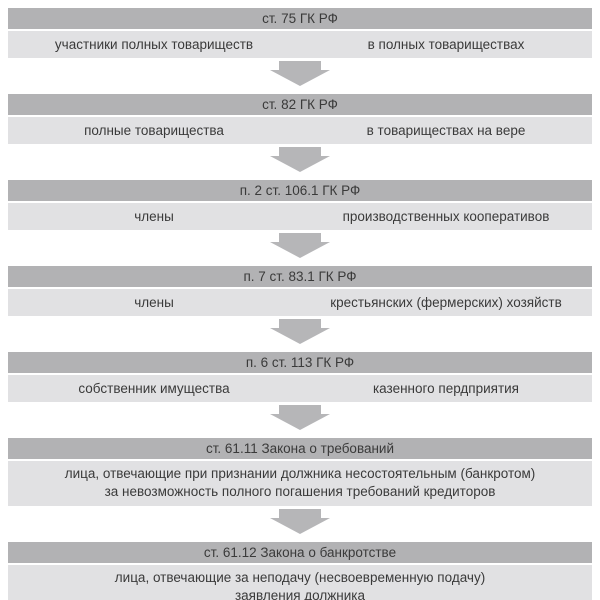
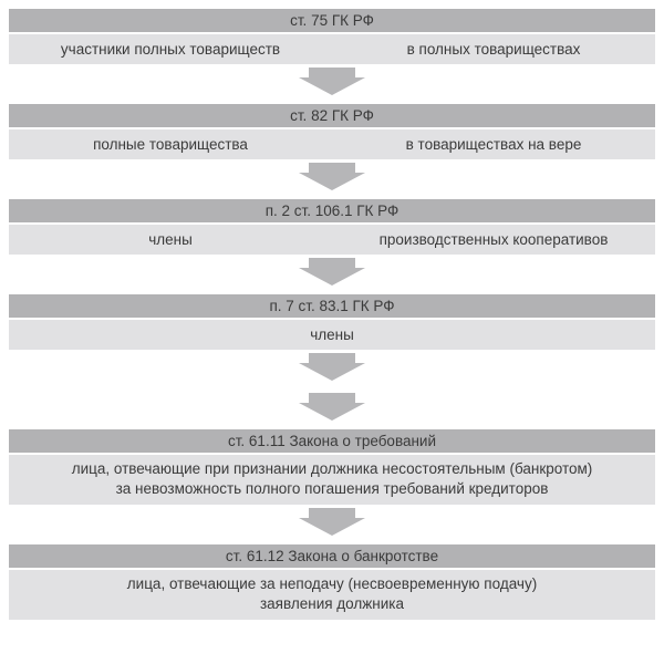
  ст. 75 ГК РФ
  участники полных товариществ
  в полных товариществах
  ст. 82 ГК РФ
  полные товарищества
  в товариществах на вере
  п. 2 ст. 106.1 ГК РФ
  члены
  производственных кооперативов
  п. 7 ст. 83.1 ГК РФ
  члены
- крестьянских (фермерских) хозяйств
- п. 6 ст. 113 ГК РФ
- собственник имущества
- казенного пердприятия
  ст. 61.11 Закона о требований
  лица, отвечающие при признании должника несостоятельным (банкротом)
  за невозможность полного погашения требований кредиторов
  ст. 61.12 Закона о банкротстве
  лица, отвечающие за неподачу (несвоевременную подачу)
  заявления должника
